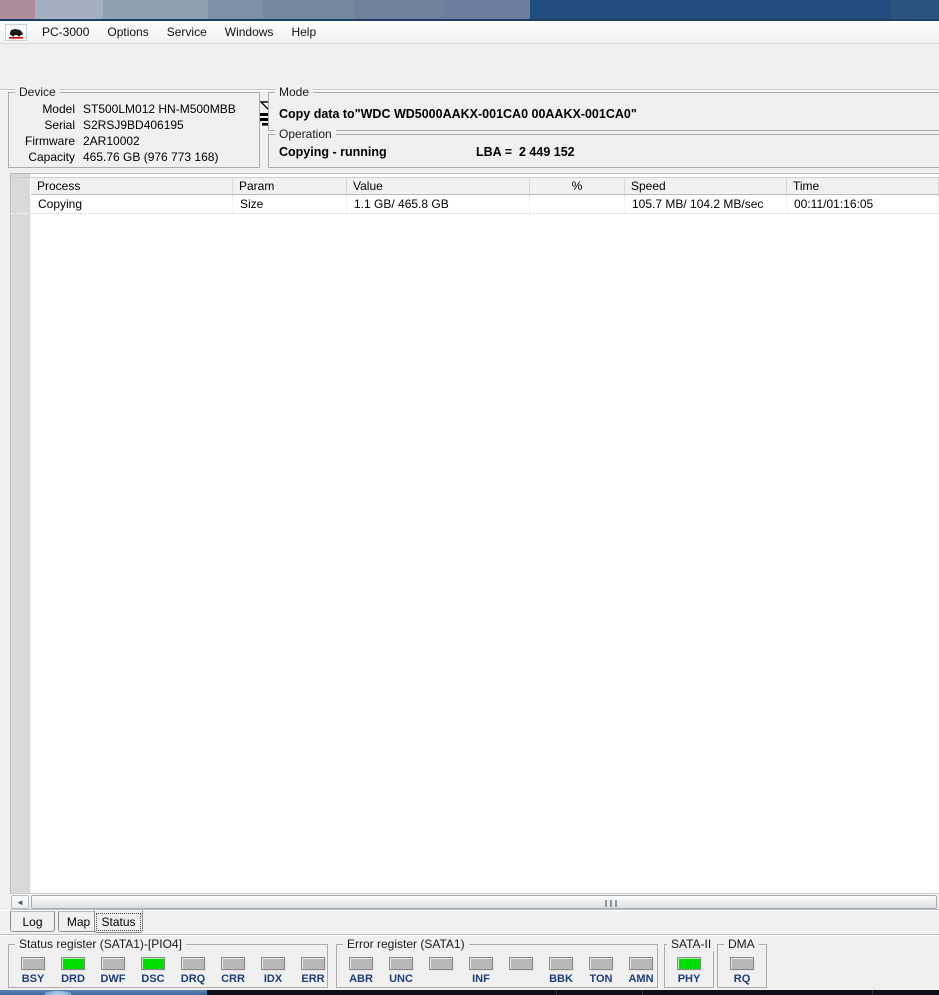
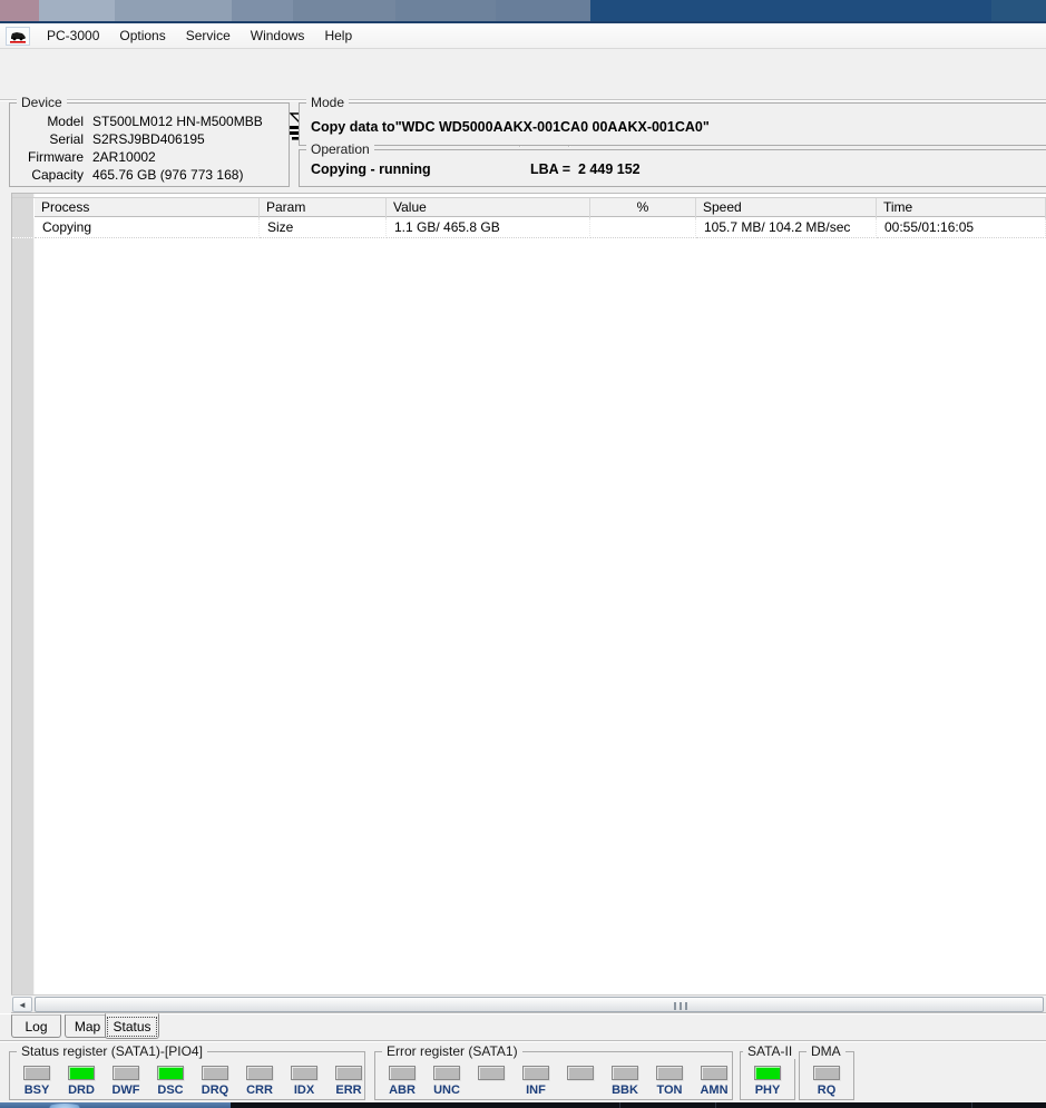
  PC-3000
  Options
  Service
  Windows
  Help
  Device
  Model
  ST500LM012 HN-M500MBB
  Serial
  S2RSJ9BD406195
  Firmware
  2AR10002
  Capacity
  465.76 GB (976 773 168)
  Mode
  Copy data to"WDC WD5000AAKX-001CA0 00AAKX-001CA0"
  Operation
  Copying - running
  LBA =
  2 449 152
  Process
  Param
  Value
  %
  Speed
  Time
  Copying
  Size
  1.1 GB/ 465.8 GB
  105.7 MB/ 104.2 MB/sec
- 00:11/01:16:05
+ 00:55/01:16:05
  ◄
  Log
  Map
  Status
  Status register (SATA1)-[PIO4]
  BSY
  DRD
  DWF
  DSC
  DRQ
  CRR
  IDX
  ERR
  Error register (SATA1)
  ABR
  UNC
  INF
  BBK
  TON
  AMN
  SATA-II
  PHY
  DMA
  RQ
